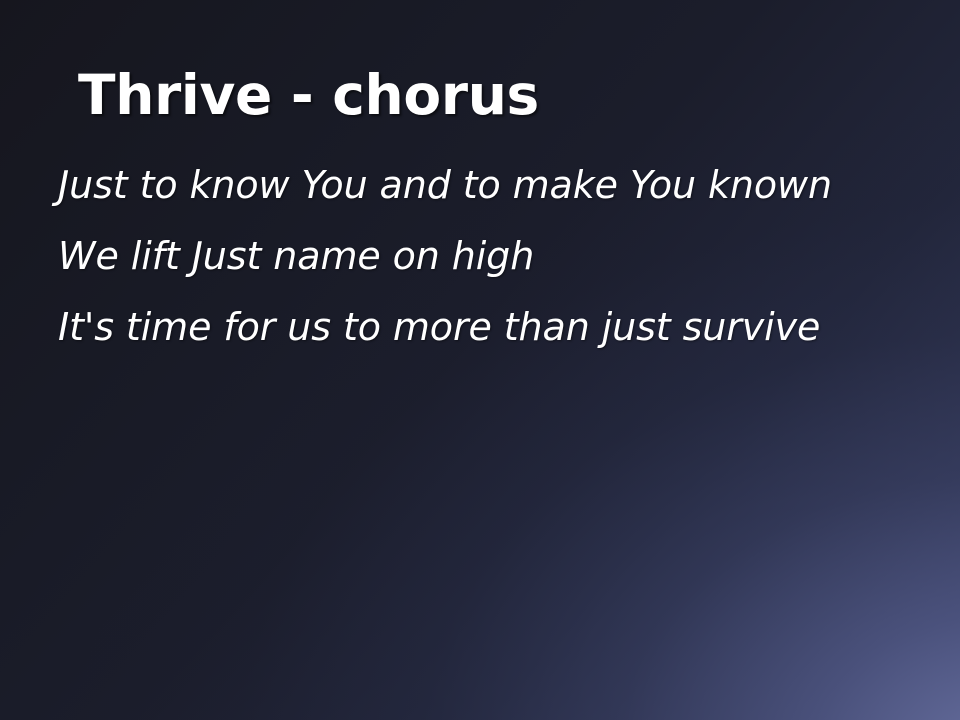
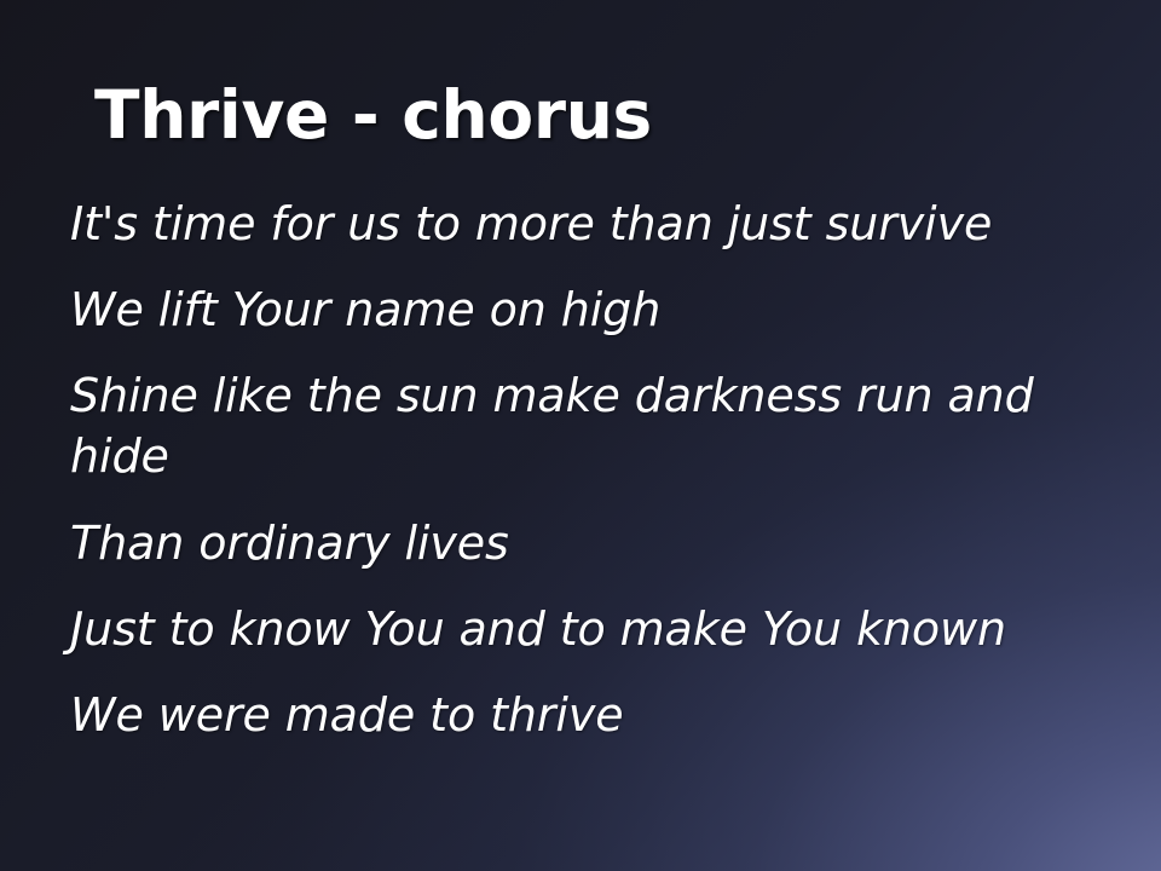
  Thrive - chorus
- Just to know You and to make You known
+ It's time for us to more than just survive
- We lift Just name on high
+ We lift Your name on high
+ Shine like the sun make darkness run and hide
+ Than ordinary lives
- It's time for us to more than just survive
+ Just to know You and to make You known
+ We were made to thrive
